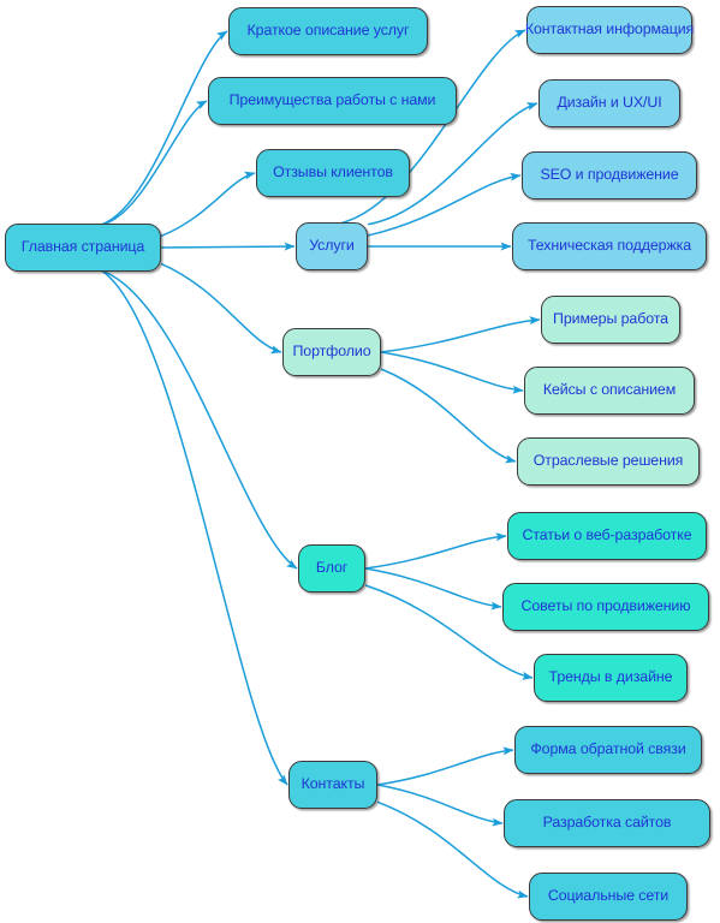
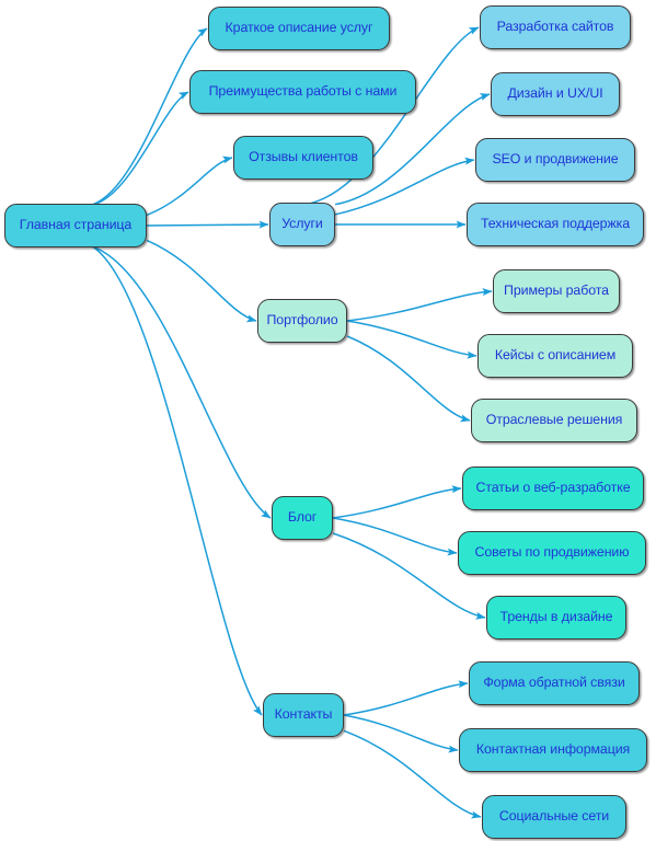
  Главная страница
  Краткое описание услуг
  Преимущества работы с нами
  Отзывы клиентов
  Услуги
- Контактная информация
+ Разработка сайтов
  Дизайн и UX/UI
  SEO и продвижение
  Техническая поддержка
  Портфолио
  Примеры работа
  Кейсы с описанием
  Отраслевые решения
  Блог
  Статьи о веб-разработке
  Советы по продвижению
  Тренды в дизайне
  Контакты
  Форма обратной связи
- Разработка сайтов
+ Контактная информация
  Социальные сети
